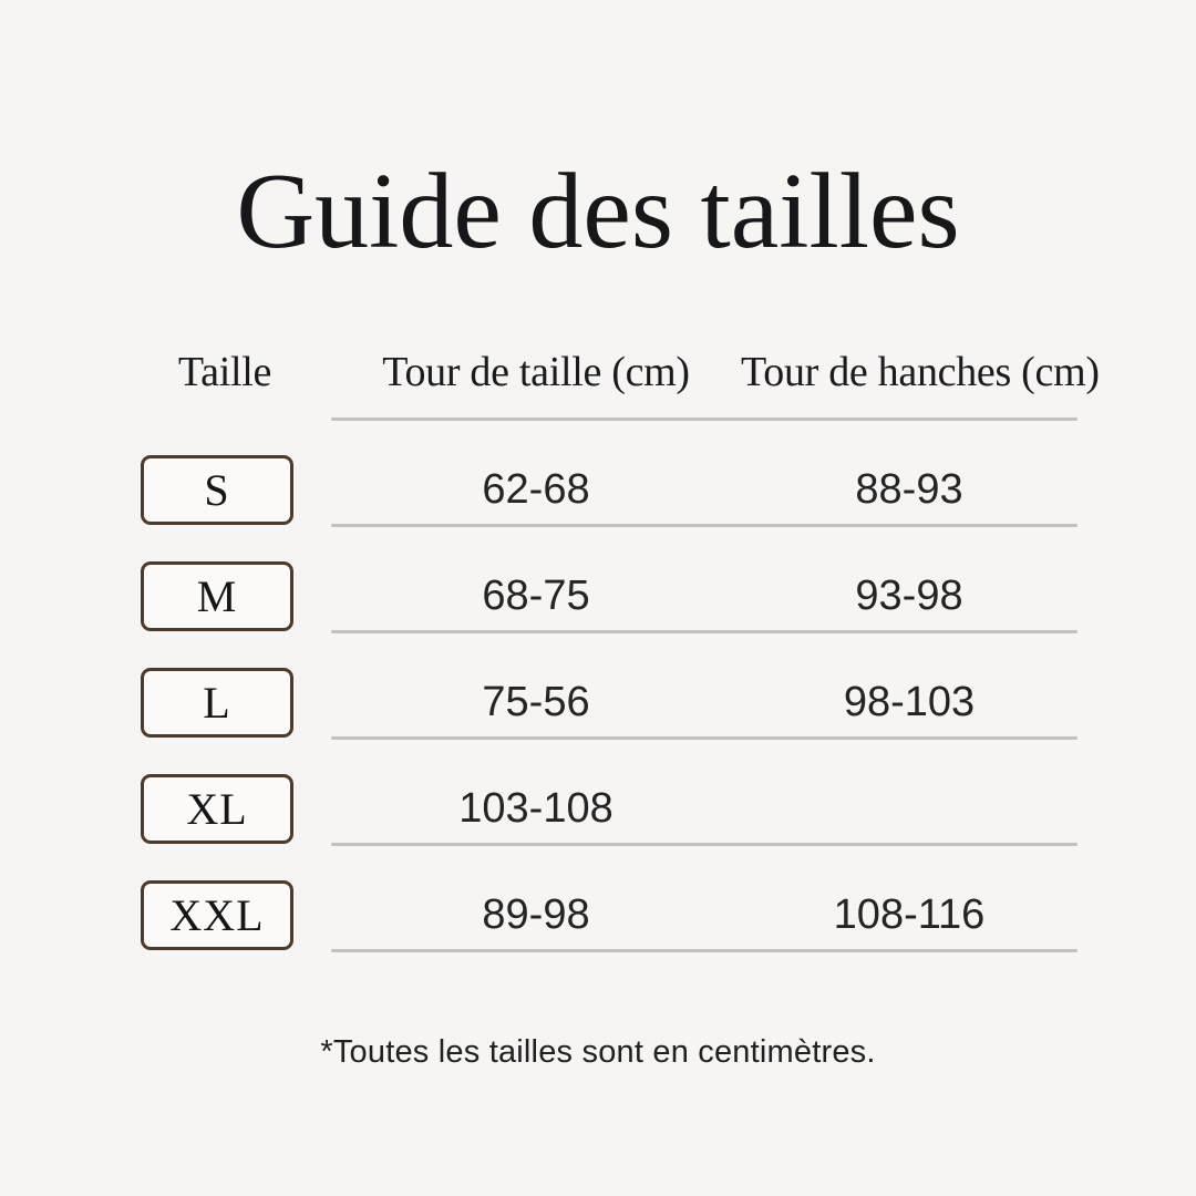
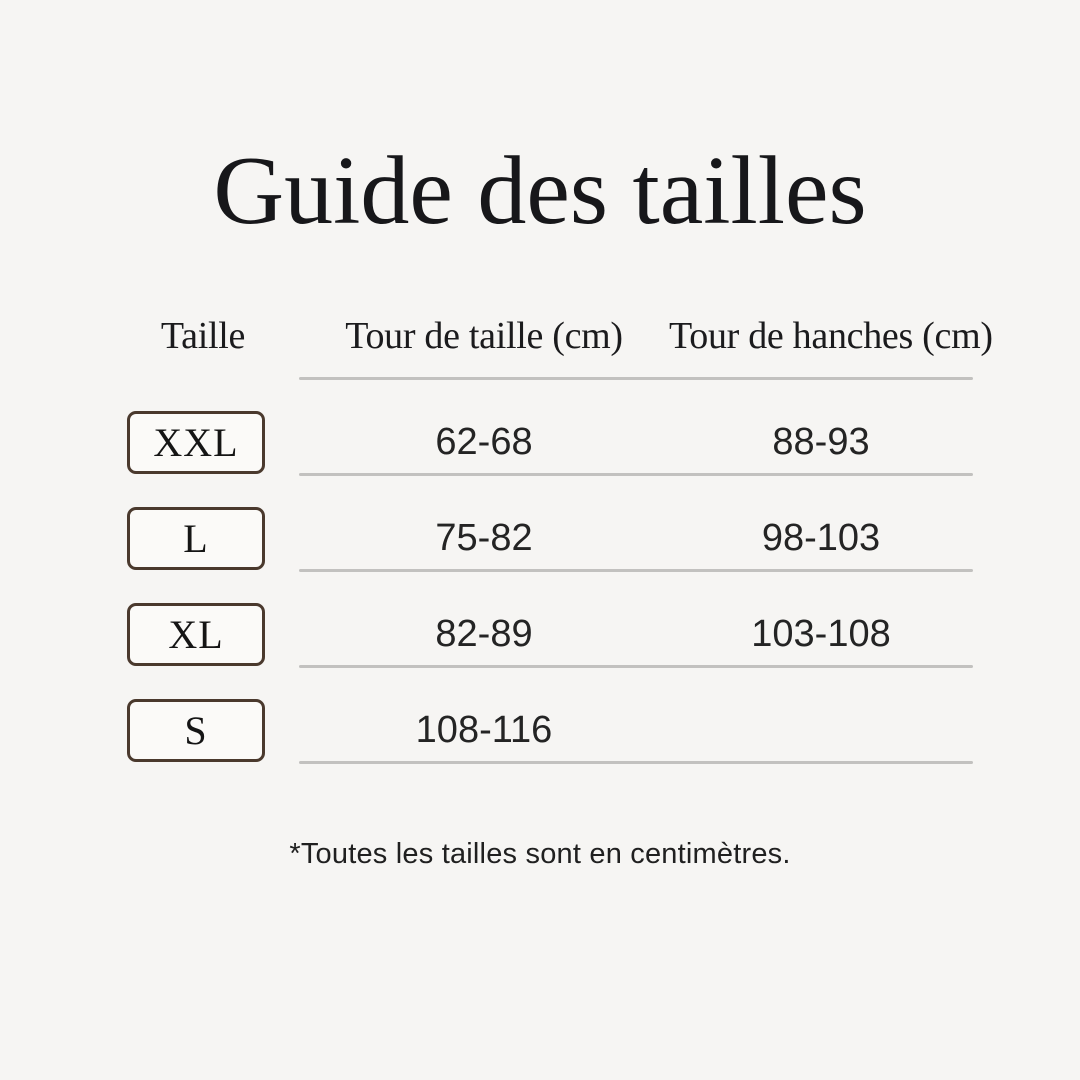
  Guide des tailles
  Taille
  Tour de taille (cm)
  Tour de hanches (cm)
- S
+ XXL
  62-68
  88-93
- M
- 68-75
- 93-98
  L
- 75-56
+ 75-82
  98-103
  XL
+ 82-89
  103-108
- XXL
+ S
- 89-98
  108-116
  *Toutes les tailles sont en centimètres.
